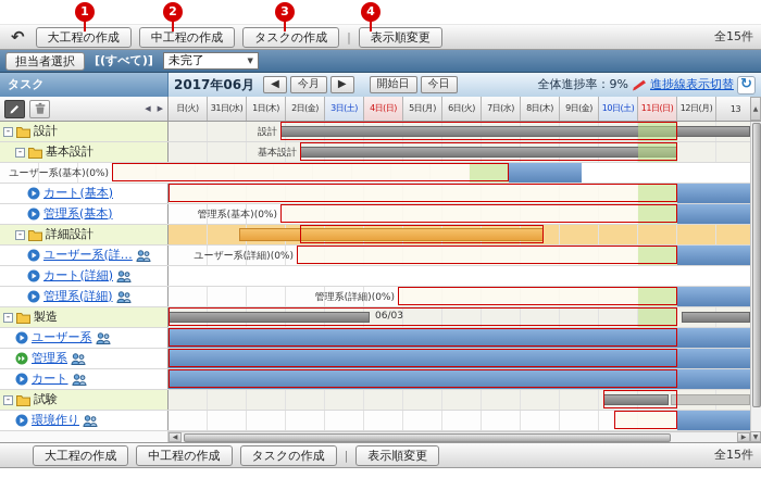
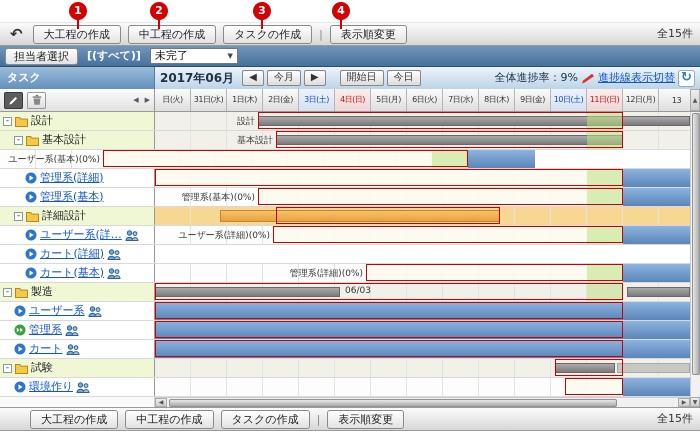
  1
  2
  3
  4
  ↶
  大工程の作成
  中工程の作成
  タスクの作成
  |
  表示順変更
  全15件
  担当者選択
  [(すべて)]
  未完了
  ▼
  タスク
  2017年06月
  ◀
  今月
  ▶
  開始日
  今日
  全体進捗率：9%
  進捗線表示切替
  ↻
  ◀
  ▶
  日(火)
  31日(水)
  1日(木)
  2日(金)
  3日(土)
  4日(日)
  5日(月)
  6日(火)
  7日(水)
  8日(木)
  9日(金)
  10日(土)
  11日(日)
  12日(月)
  13
  -
  設計
  設計
  -
  基本設計
  基本設計
  ユーザー系(基本)(0%)
- カート(基本)
+ 管理系(詳細)
  管理系(基本)
  管理系(基本)(0%)
  -
  詳細設計
  ユーザー系(詳…
  ユーザー系(詳細)(0%)
  カート(詳細)
- 管理系(詳細)
+ カート(基本)
  管理系(詳細)(0%)
  -
  製造
  06/03
  ユーザー系
  管理系
  カート
  -
  試験
  環境作り
  大工程の作成
  中工程の作成
  タスクの作成
  |
  表示順変更
  全15件
